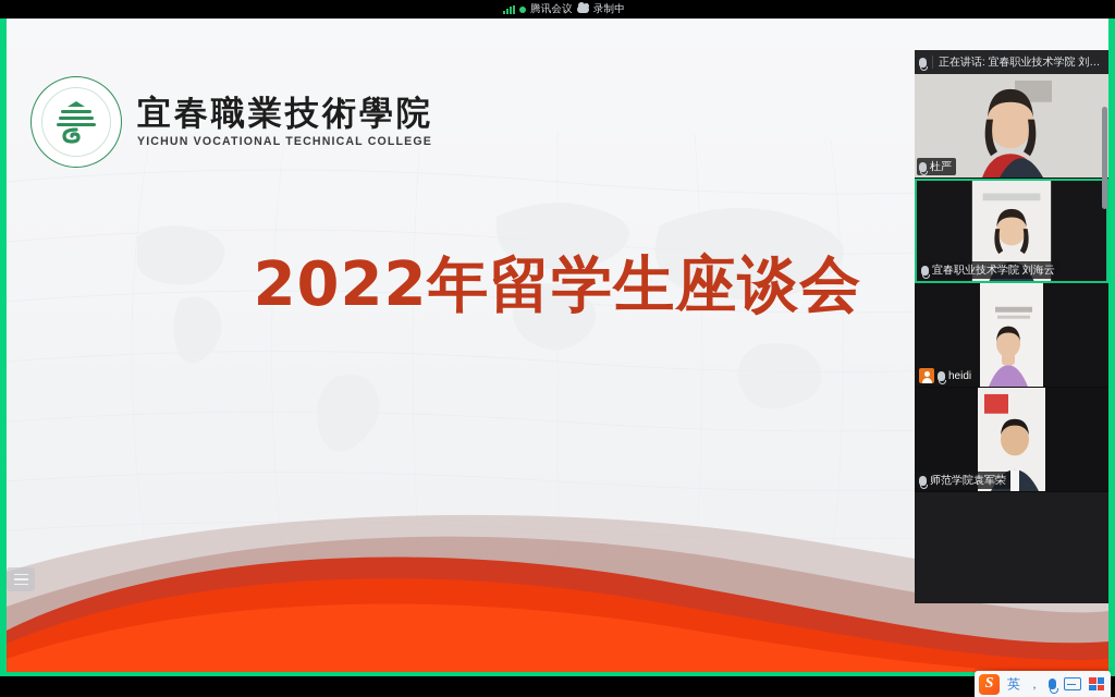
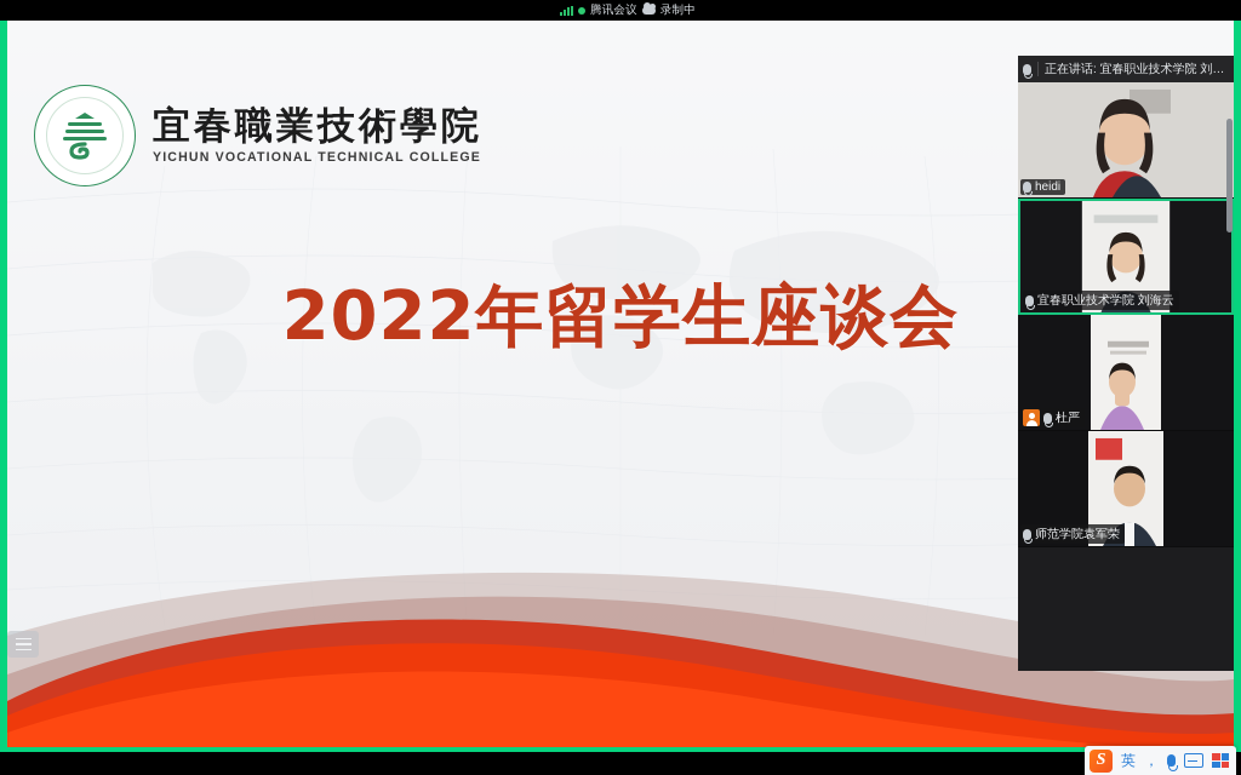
  宜春職業技術學院
  YICHUN VOCATIONAL TECHNICAL COLLEGE
  2022年留学生座谈会
  正在讲话: 宜春职业技术学院 刘…
- 杜严
+ heidi
  宜春职业技术学院 刘海云
- heidi
+ 杜严
  师范学院袁军荣
  腾讯会议
  录制中
  S
  英
  ，
